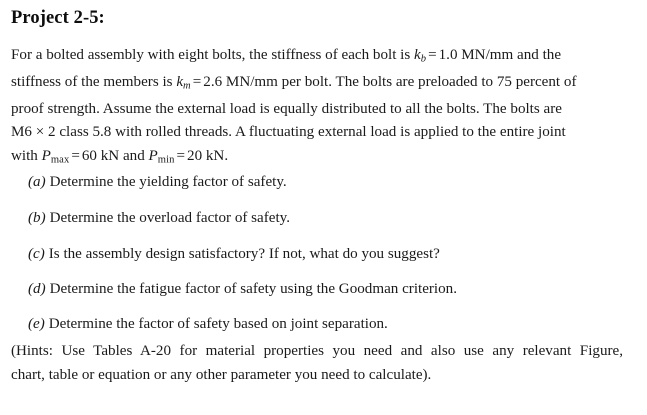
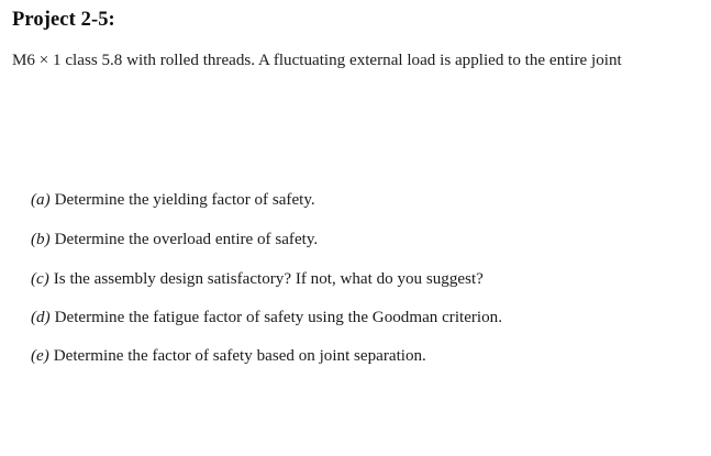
  Project 2-5:
- For a bolted assembly with eight bolts, the stiffness of each bolt is kb = 1.0 MN/mm and the
- stiffness of the members is km = 2.6 MN/mm per bolt. The bolts are preloaded to 75 percent of
- proof strength. Assume the external load is equally distributed to all the bolts. The bolts are
- M6 × 2 class 5.8 with rolled threads. A fluctuating external load is applied to the entire joint
+ M6 × 1 class 5.8 with rolled threads. A fluctuating external load is applied to the entire joint
- with Pmax = 60 kN and Pmin = 20 kN.
  (a) Determine the yielding factor of safety.
- (b) Determine the overload factor of safety.
+ (b) Determine the overload entire of safety.
  (c) Is the assembly design satisfactory? If not, what do you suggest?
  (d) Determine the fatigue factor of safety using the Goodman criterion.
  (e) Determine the factor of safety based on joint separation.
- (Hints: Use Tables A-20 for material properties you need and also use any relevant Figure,
- chart, table or equation or any other parameter you need to calculate).
